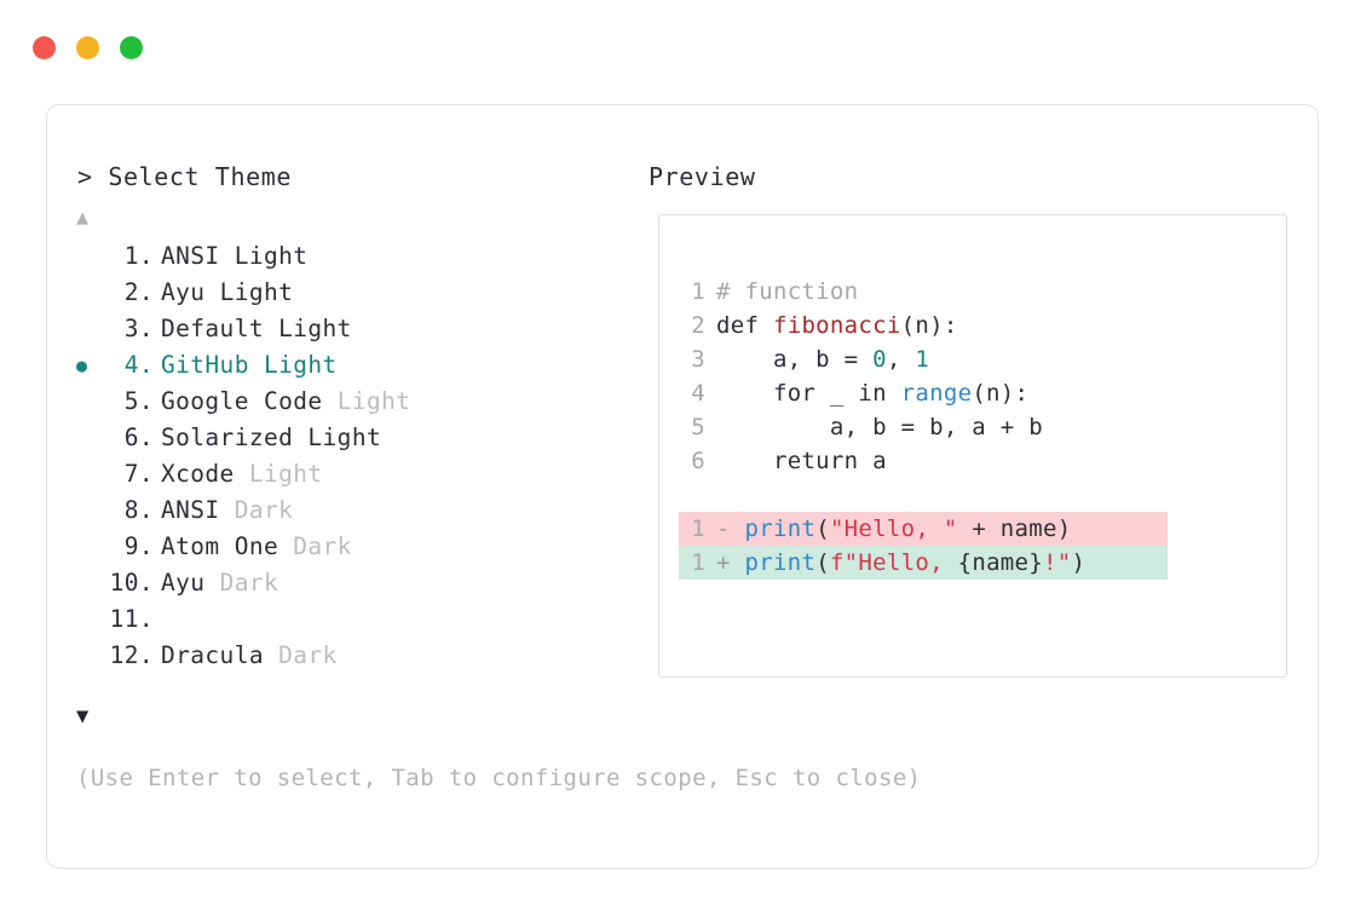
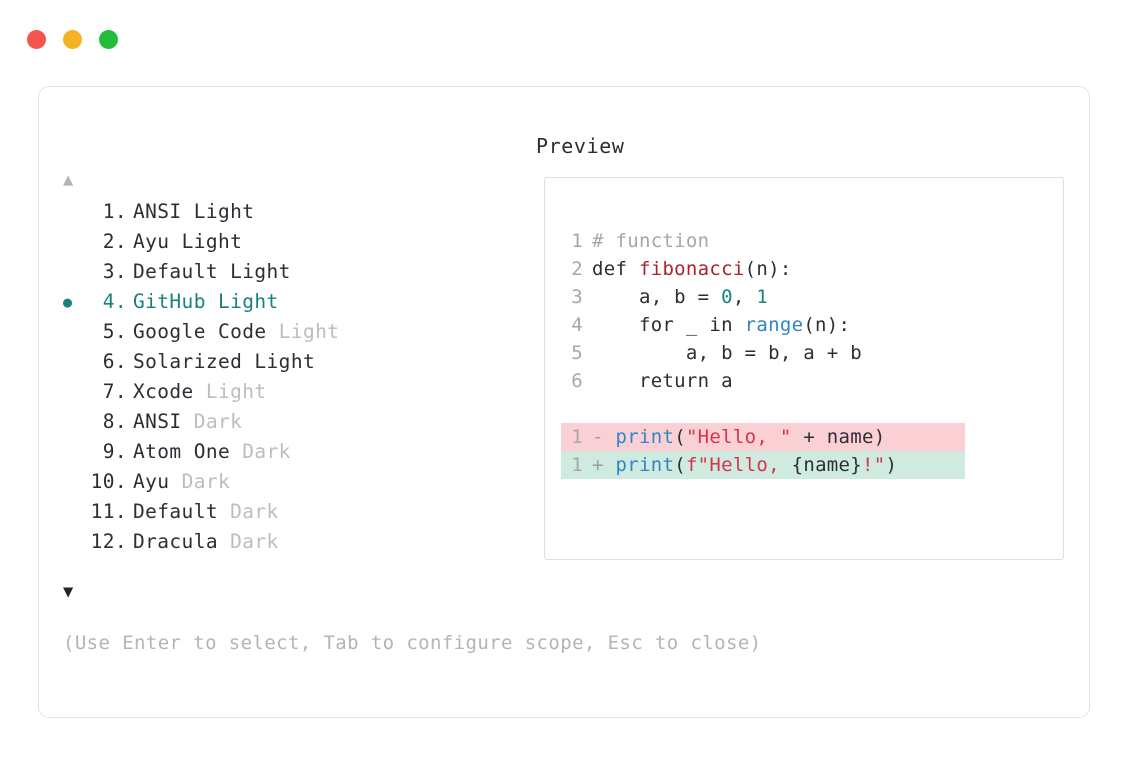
- > Select Theme
  Preview
  ▲
  ▼
  1.
  ANSI Light
  2.
  Ayu Light
  3.
  Default Light
  ●
  4.
  GitHub Light
  5.
  Google Code Light
  6.
  Solarized Light
  7.
  Xcode Light
  8.
  ANSI Dark
  9.
  Atom One Dark
  10.
  Ayu Dark
  11.
+ Default Dark
  12.
  Dracula Dark
  (Use Enter to select, Tab to configure scope, Esc to close)
  1 # function
  2 def fibonacci(n):
  3 a, b = 0, 1
  4 for _ in range(n):
  5 a, b = b, a + b
  6 return a
  1 - print("Hello, " + name)
  1 + print(f"Hello, {name}!")
